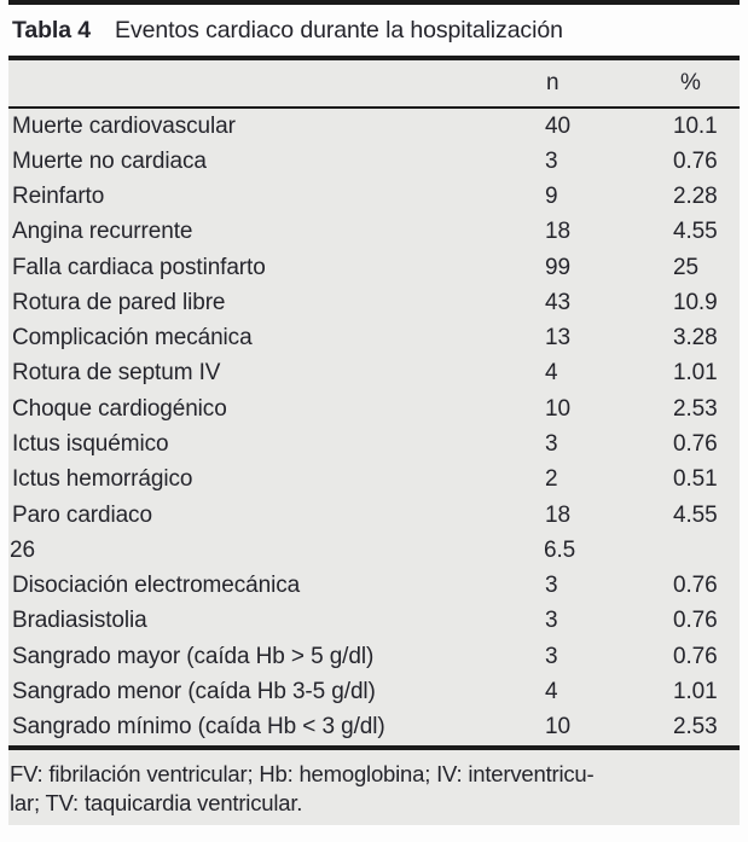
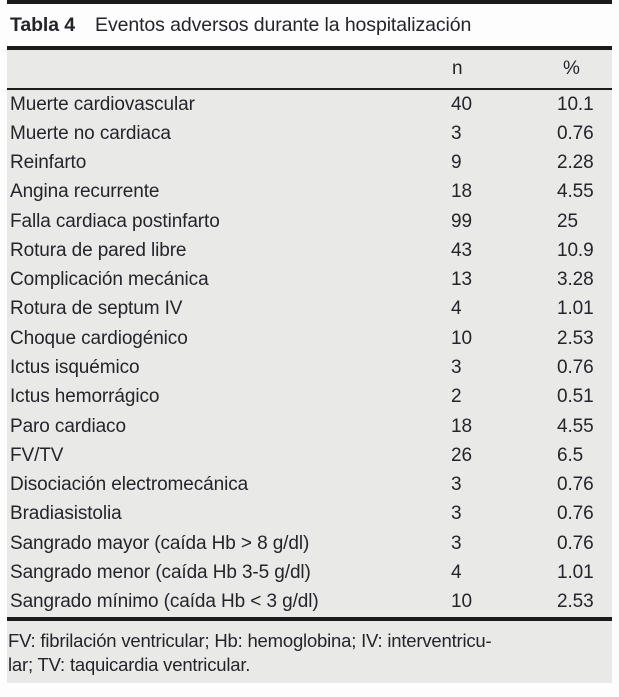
  Tabla 4
- Eventos cardiaco durante la hospitalización
+ Eventos adversos durante la hospitalización
  n
  %
  Muerte cardiovascular
  40
  10.1
  Muerte no cardiaca
  3
  0.76
  Reinfarto
  9
  2.28
  Angina recurrente
  18
  4.55
  Falla cardiaca postinfarto
  99
  25
  Rotura de pared libre
  43
  10.9
  Complicación mecánica
  13
  3.28
  Rotura de septum IV
  4
  1.01
  Choque cardiogénico
  10
  2.53
  Ictus isquémico
  3
  0.76
  Ictus hemorrágico
  2
  0.51
  Paro cardiaco
  18
  4.55
+ FV/TV
  26
  6.5
  Disociación electromecánica
  3
  0.76
  Bradiasistolia
  3
  0.76
- Sangrado mayor (caída Hb > 5 g/dl)
+ Sangrado mayor (caída Hb > 8 g/dl)
  3
  0.76
  Sangrado menor (caída Hb 3-5 g/dl)
  4
  1.01
  Sangrado mínimo (caída Hb < 3 g/dl)
  10
  2.53
  FV: fibrilación ventricular; Hb: hemoglobina; IV: interventricu-
  lar; TV: taquicardia ventricular.
